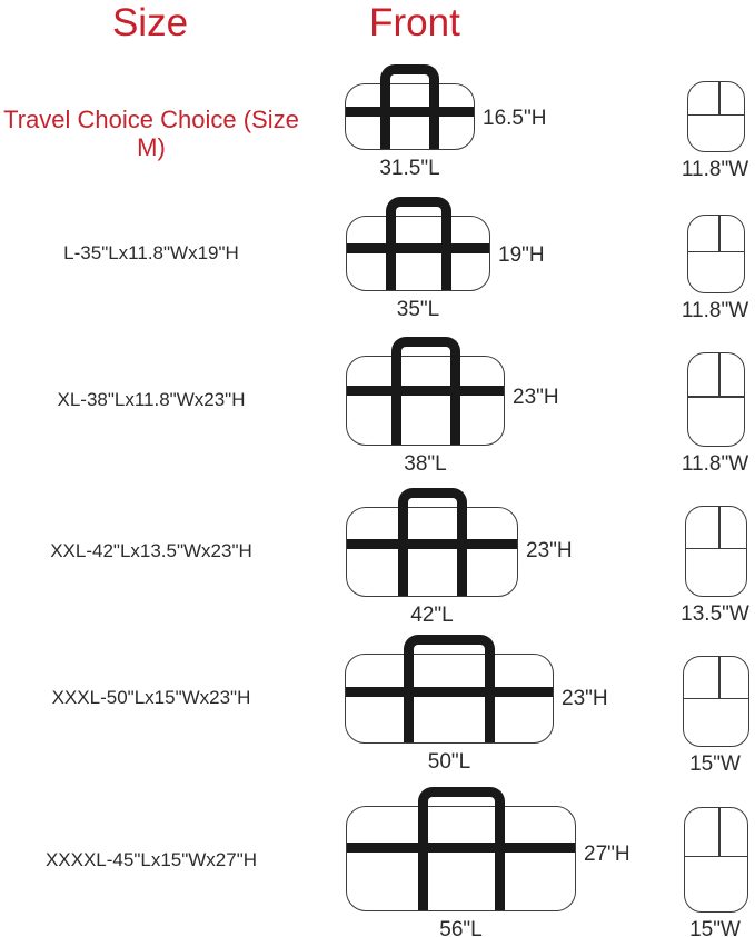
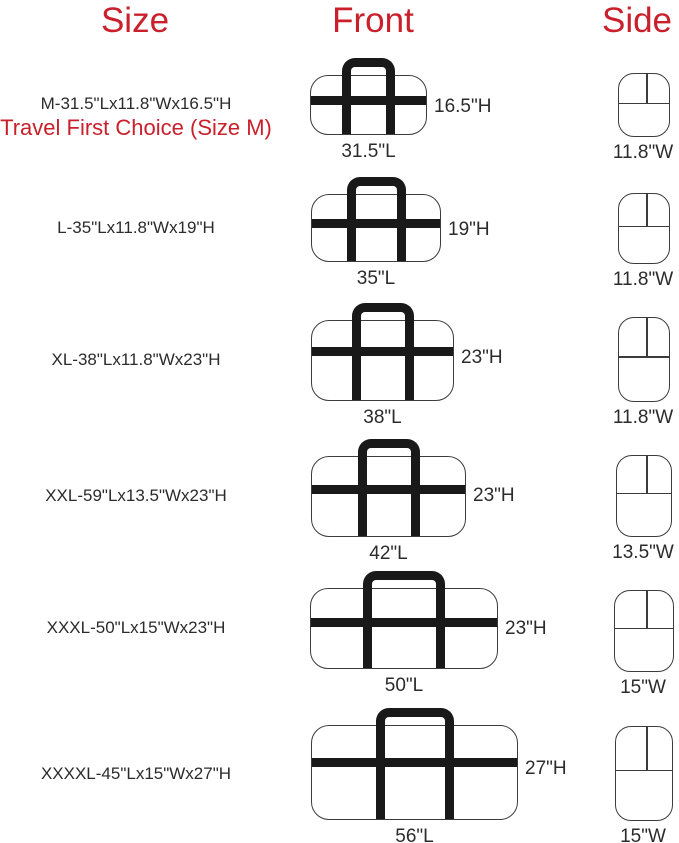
  Size
  Front
+ Side
+ M-31.5"Lx11.8"Wx16.5"H
- Travel Choice Choice (Size M)
+ Travel First Choice (Size M)
  16.5"H
  31.5"L
  11.8"W
  L-35"Lx11.8"Wx19"H
  19"H
  35"L
  11.8"W
  XL-38"Lx11.8"Wx23"H
  23"H
  38"L
  11.8"W
- XXL-42"Lx13.5"Wx23"H
+ XXL-59"Lx13.5"Wx23"H
  23"H
  42"L
  13.5"W
  XXXL-50"Lx15"Wx23"H
  23"H
  50"L
  15"W
  XXXXL-45"Lx15"Wx27"H
  27"H
  56"L
  15"W
